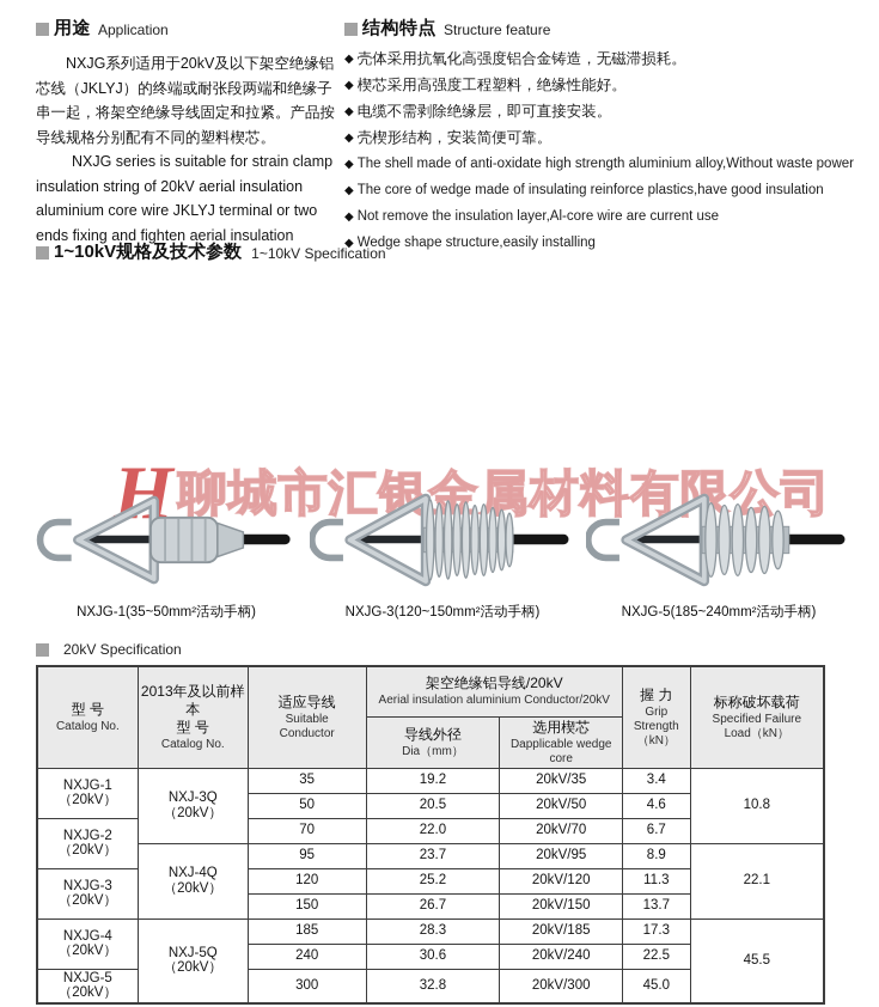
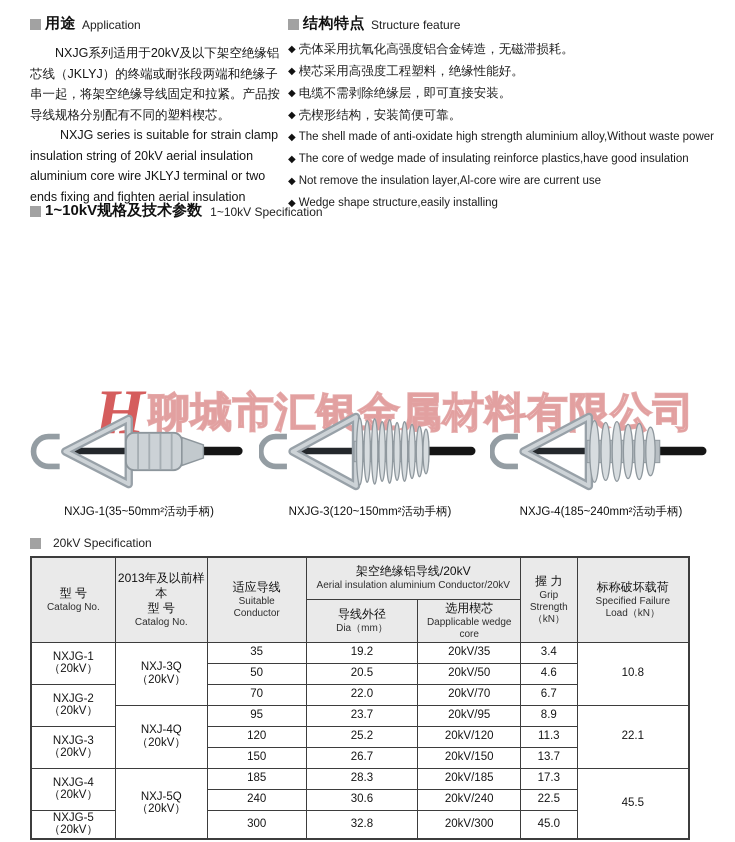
  用途
  Application
  NXJG系列适用于20kV及以下架空绝缘铝芯线（JKLYJ）的终端或耐张段两端和绝缘子串一起，将架空绝缘导线固定和拉紧。产品按导线规格分别配有不同的塑料楔芯。
  NXJG series is suitable for strain clamp insulation string of 20kV aerial insulation aluminium core wire JKLYJ terminal or two ends fixing and fighten aerial insulation
  结构特点
  Structure feature
  ◆
  壳体采用抗氧化高强度铝合金铸造，无磁滞损耗。
  ◆
  楔芯采用高强度工程塑料，绝缘性能好。
  ◆
  电缆不需剥除绝缘层，即可直接安装。
  ◆
  壳楔形结构，安装简便可靠。
  ◆
  The shell made of anti-oxidate high strength aluminium alloy,Without waste power
  ◆
  The core of wedge made of insulating reinforce plastics,have good insulation
  ◆
  Not remove the insulation layer,Al-core wire are current use
  ◆
  Wedge shape structure,easily installing
  1~10kV规格及技术参数
  1~10kV Specification
  H
  聊城市汇银金属材料有限公司
  NXJG-1(35~50mm²活动手柄)
  NXJG-3(120~150mm²活动手柄)
- NXJG-5(185~240mm²活动手柄)
+ NXJG-4(185~240mm²活动手柄)
  20kV Specification
  型 号Catalog No.	2013年及以前样本型 号Catalog No.	适应导线SuitableConductor	架空绝缘铝导线/20kVAerial insulation aluminium Conductor/20kV	握 力GripStrength（kN）	标称破坏载荷Specified FailureLoad（kN）
  导线外径Dia（mm）	选用楔芯Dapplicable wedge core
  NXJG-1（20kV）	NXJ-3Q（20kV）	35	19.2	20kV/35	3.4	10.8
  50	20.5	20kV/50	4.6
  NXJG-2（20kV）	70	22.0	20kV/70	6.7
  NXJ-4Q（20kV）	95	23.7	20kV/95	8.9	22.1
  NXJG-3（20kV）	120	25.2	20kV/120	11.3
  150	26.7	20kV/150	13.7
  NXJG-4（20kV）	NXJ-5Q（20kV）	185	28.3	20kV/185	17.3	45.5
  240	30.6	20kV/240	22.5
  NXJG-5（20kV）	300	32.8	20kV/300	45.0
